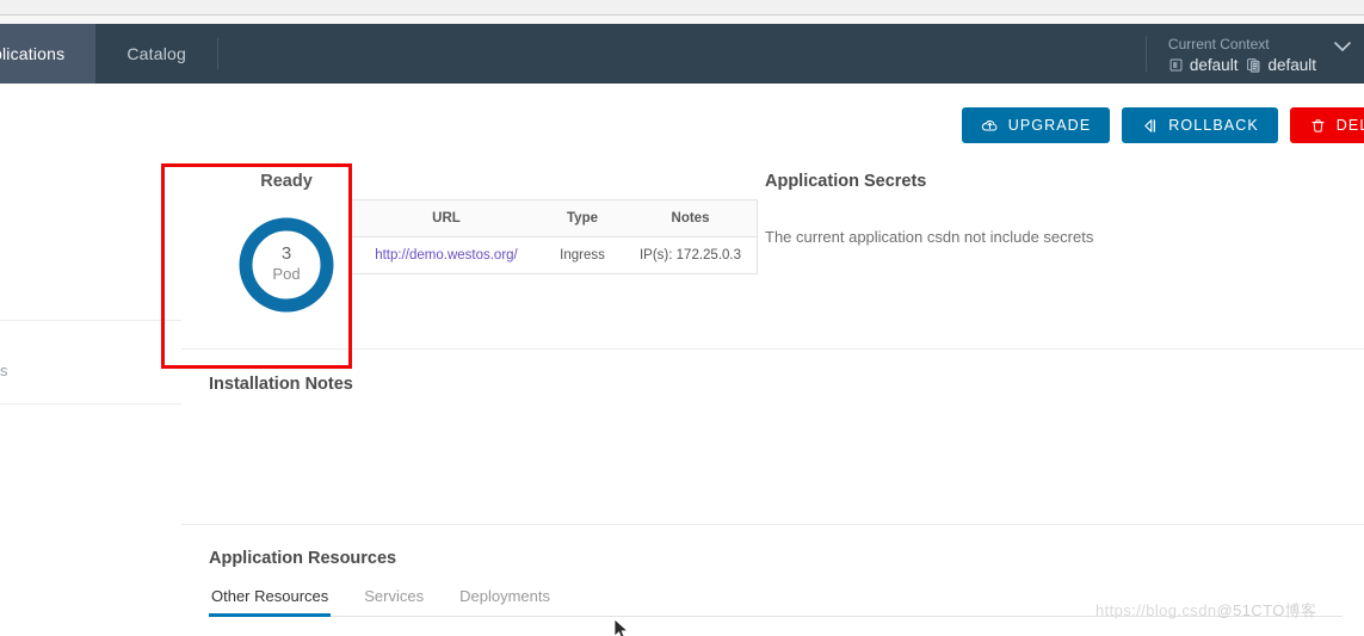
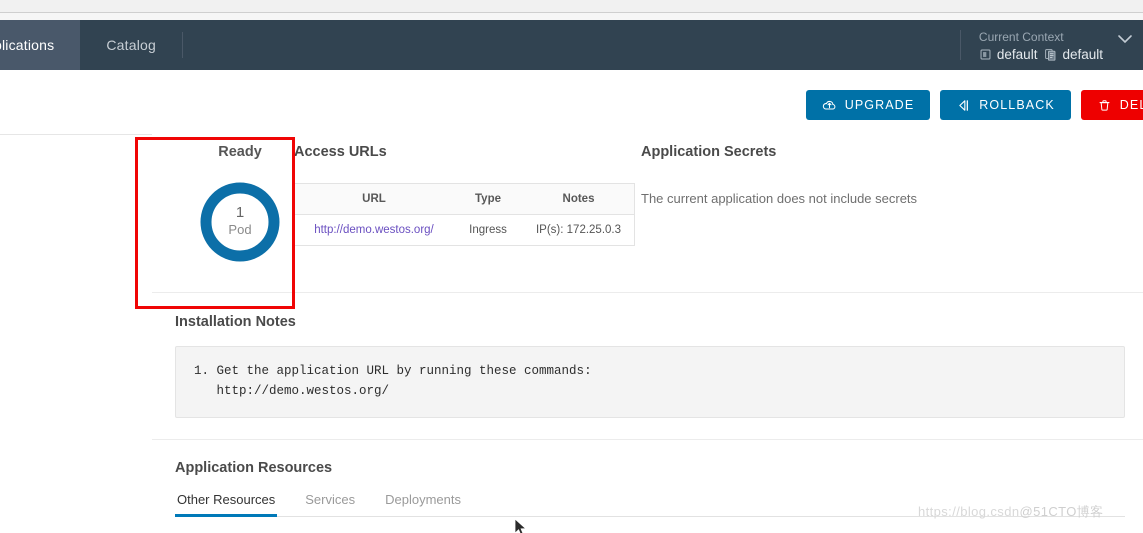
  lications
  Catalog
  Current Context
  default
  default
  UPGRADE
  ROLLBACK
- s
  Ready
- 3
+ 1
  Pod
+ Access URLs
  URL	Type	Notes
  http://demo.westos.org/	Ingress	IP(s): 172.25.0.3
  Application Secrets
- The current application csdn not include secrets
+ The current application does not include secrets
  Installation Notes
+ 1. Get the application URL by running these commands:
+ http://demo.westos.org/
  Application Resources
  Other Resources
  Services
  Deployments
  https://blog.csdn@51CTO博客
